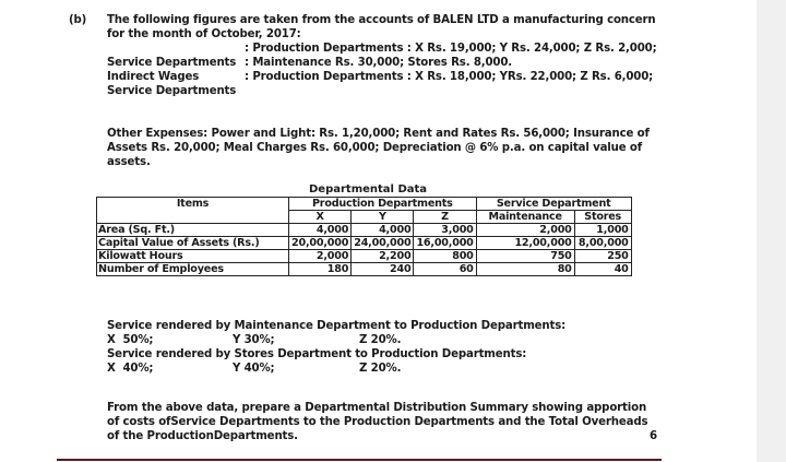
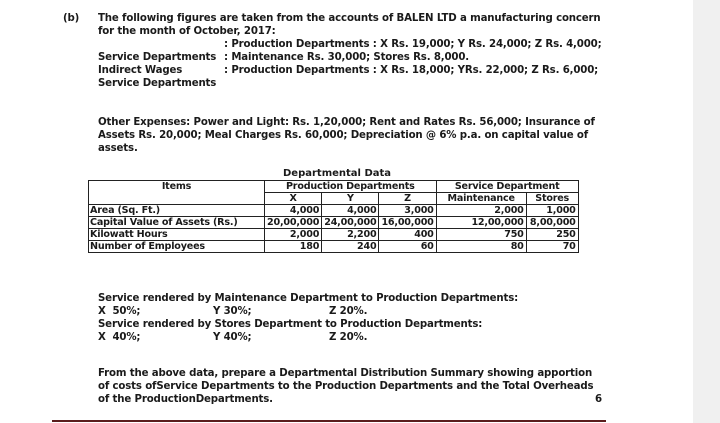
  (b)
  The following figures are taken from the accounts of BALEN LTD a manufacturing concern
  for the month of October, 2017:
- : Production Departments : X Rs. 19,000; Y Rs. 24,000; Z Rs. 2,000;
+ : Production Departments : X Rs. 19,000; Y Rs. 24,000; Z Rs. 4,000;
  Service Departments
  : Maintenance Rs. 30,000; Stores Rs. 8,000.
  Indirect Wages
  : Production Departments : X Rs. 18,000; YRs. 22,000; Z Rs. 6,000;
  Service Departments
  Other Expenses: Power and Light: Rs. 1,20,000; Rent and Rates Rs. 56,000; Insurance of
  Assets Rs. 20,000; Meal Charges Rs. 60,000; Depreciation @ 6% p.a. on capital value of
  assets.
  Departmental Data
  Items	Production Departments	Service Department
  X	Y	Z	Maintenance	Stores
  Area (Sq. Ft.)	4,000	4,000	3,000	2,000	1,000
  Capital Value of Assets (Rs.)	20,00,000	24,00,000	16,00,000	12,00,000	8,00,000
- Kilowatt Hours	2,000	2,200	800	750	250
+ Kilowatt Hours	2,000	2,200	400	750	250
- Number of Employees	180	240	60	80	40
+ Number of Employees	180	240	60	80	70
  Service rendered by Maintenance Department to Production Departments:
  X 50%;
  Y 30%;
  Z 20%.
  Service rendered by Stores Department to Production Departments:
  X 40%;
  Y 40%;
  Z 20%.
  From the above data, prepare a Departmental Distribution Summary showing apportion
  of costs ofService Departments to the Production Departments and the Total Overheads
  of the ProductionDepartments.
  6
